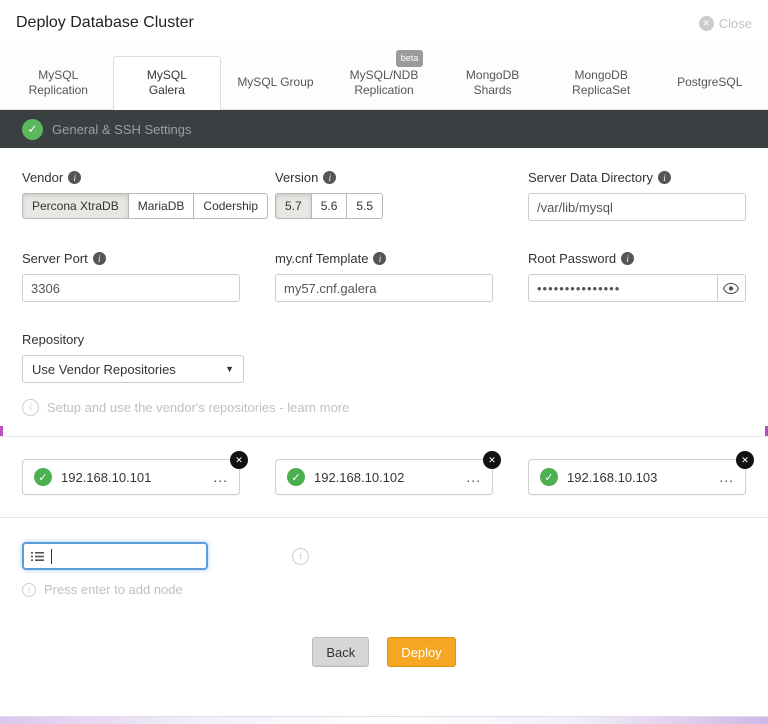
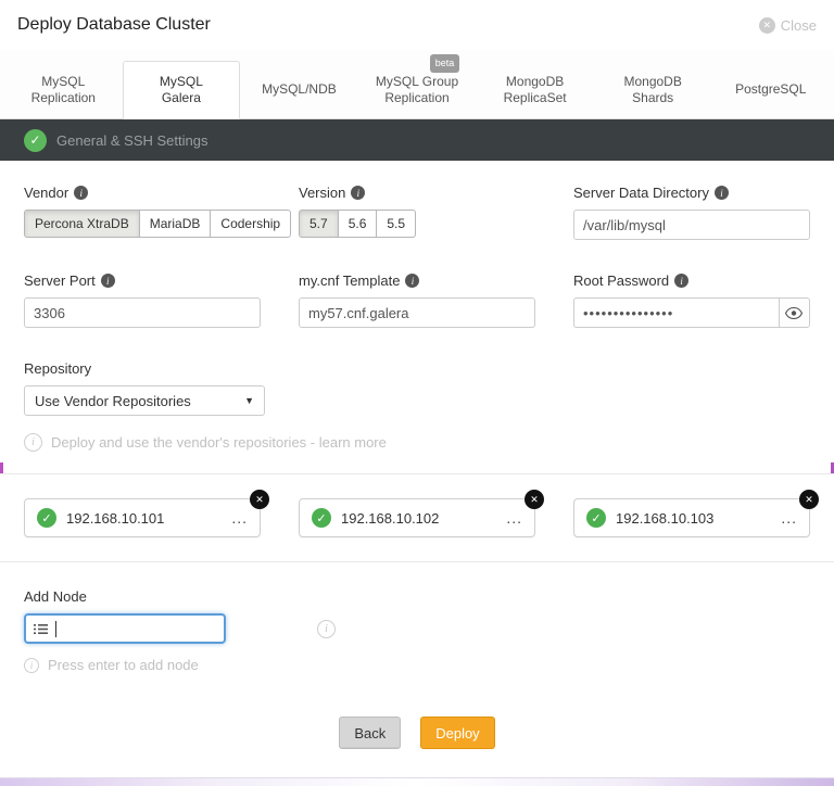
  Deploy Database Cluster
  ✕
  Close
  MySQL
  Replication
  MySQL
  Galera
- MySQL Group
+ MySQL/NDB
  beta
- MySQL/NDB
+ MySQL Group
  Replication
  MongoDB
- Shards
+ ReplicaSet
  MongoDB
- ReplicaSet
+ Shards
  PostgreSQL
  ✓
  General & SSH Settings
  Vendor
  i
  Percona XtraDB
  MariaDB
  Codership
  Version
  i
  5.7
  5.6
  5.5
  Server Data Directory
  i
  /var/lib/mysql
  Server Port
  i
  3306
  my.cnf Template
  i
  my57.cnf.galera
  Root Password
  i
  •••••••••••••••
  Repository
  Use Vendor Repositories
  ▼
  i
- Setup and use the vendor's repositories - learn more
+ Deploy and use the vendor's repositories - learn more
  ✓
  192.168.10.101
  ...
  ✕
  ✓
  192.168.10.102
  ...
  ✕
  ✓
  192.168.10.103
  ...
  ✕
+ Add Node
  i
  i
  Press enter to add node
  Back
  Deploy
